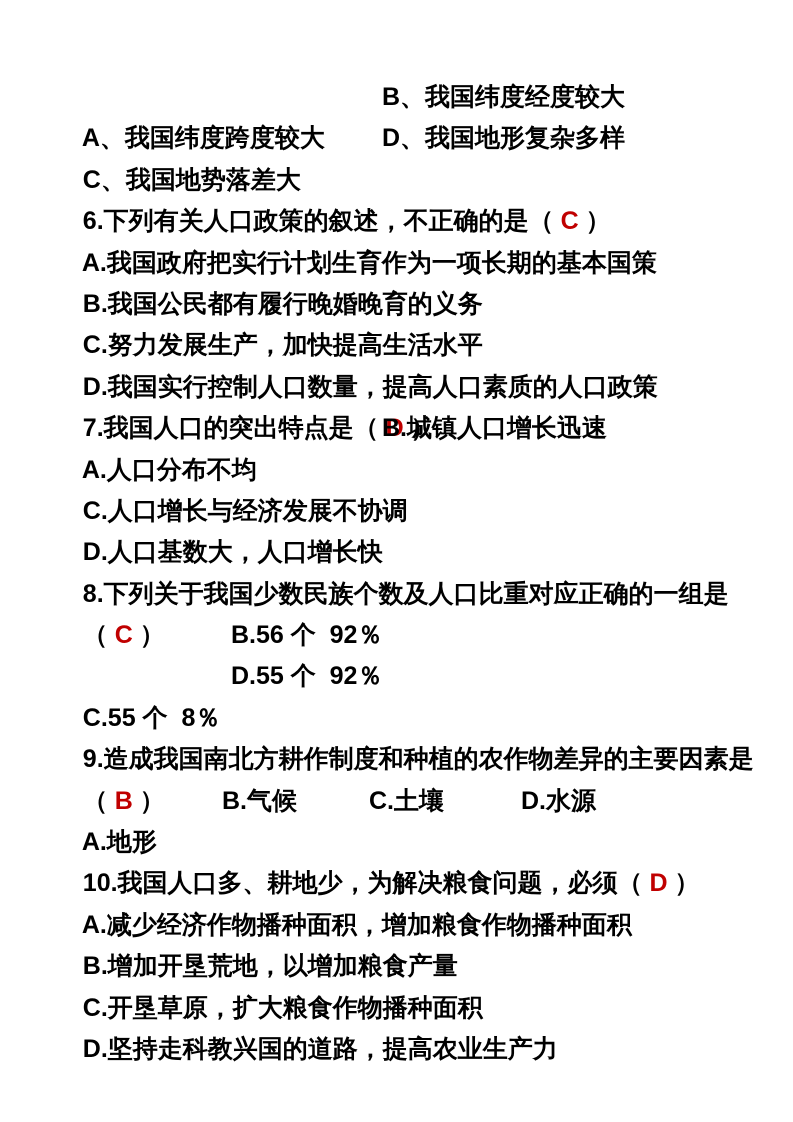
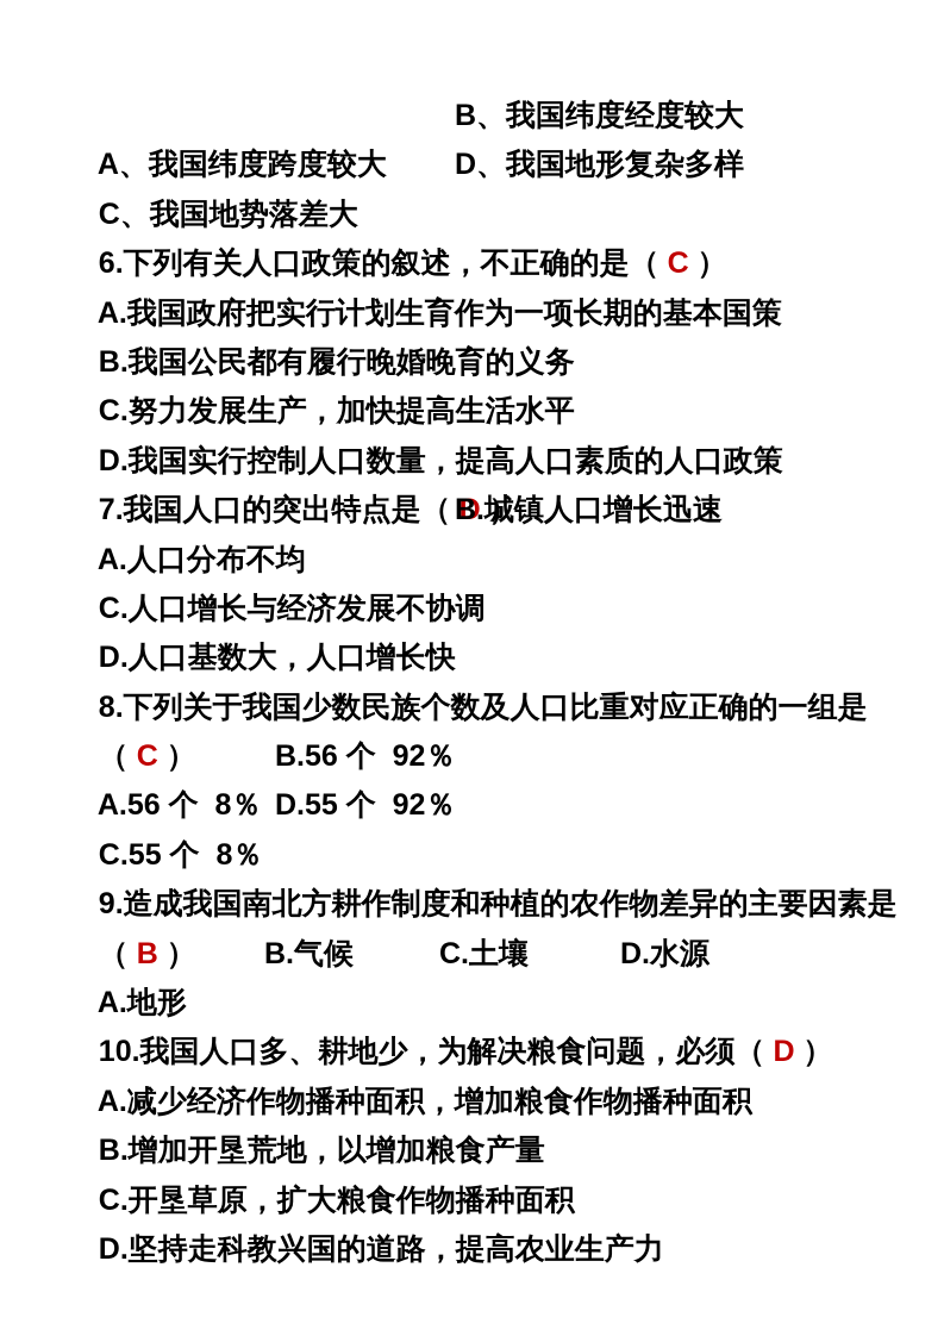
  A、我国纬度跨度较大
  B、我国纬度经度较大
  C、我国地势落差大
  D、我国地形复杂多样
  6.下列有关人口政策的叙述，不正确的是（ C ）
  A.我国政府把实行计划生育作为一项长期的基本国策
  B.我国公民都有履行晚婚晚育的义务
  C.努力发展生产，加快提高生活水平
  D.我国实行控制人口数量，提高人口素质的人口政策
  7.我国人口的突出特点是（ D ）
  A.人口分布不均
  B.城镇人口增长迅速
  C.人口增长与经济发展不协调
  D.人口基数大，人口增长快
  8.下列关于我国少数民族个数及人口比重对应正确的一组是
  （ C ）
+ A.56 个 8％
  B.56 个 92％
  C.55 个 8％
  D.55 个 92％
  9.造成我国南北方耕作制度和种植的农作物差异的主要因素是
  （ B ）
  A.地形
  B.气候
  C.土壤
  D.水源
  10.我国人口多、耕地少，为解决粮食问题，必须（ D ）
  A.减少经济作物播种面积，增加粮食作物播种面积
  B.增加开垦荒地，以增加粮食产量
  C.开垦草原，扩大粮食作物播种面积
  D.坚持走科教兴国的道路，提高农业生产力
